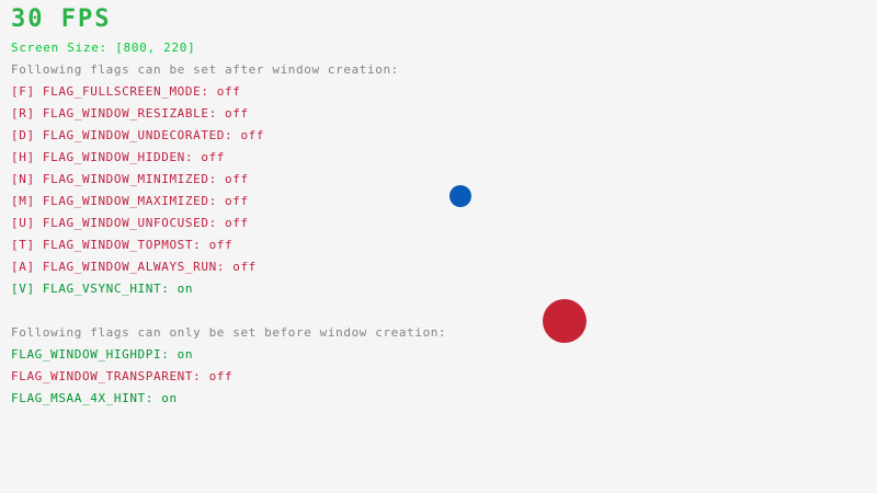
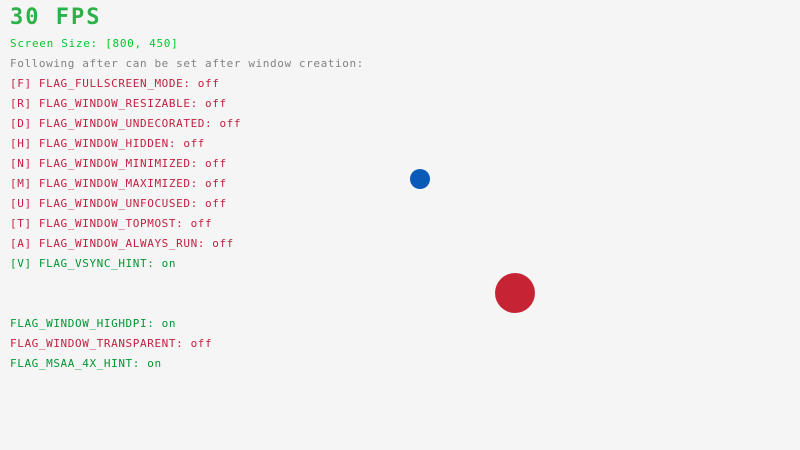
  30 FPS
- Screen Size: [800, 220]
+ Screen Size: [800, 450]
- Following flags can be set after window creation:
+ Following after can be set after window creation:
  [F] FLAG_FULLSCREEN_MODE: off
  [R] FLAG_WINDOW_RESIZABLE: off
  [D] FLAG_WINDOW_UNDECORATED: off
  [H] FLAG_WINDOW_HIDDEN: off
  [N] FLAG_WINDOW_MINIMIZED: off
  [M] FLAG_WINDOW_MAXIMIZED: off
  [U] FLAG_WINDOW_UNFOCUSED: off
  [T] FLAG_WINDOW_TOPMOST: off
  [A] FLAG_WINDOW_ALWAYS_RUN: off
  [V] FLAG_VSYNC_HINT: on
- Following flags can only be set before window creation:
  FLAG_WINDOW_HIGHDPI: on
  FLAG_WINDOW_TRANSPARENT: off
  FLAG_MSAA_4X_HINT: on
